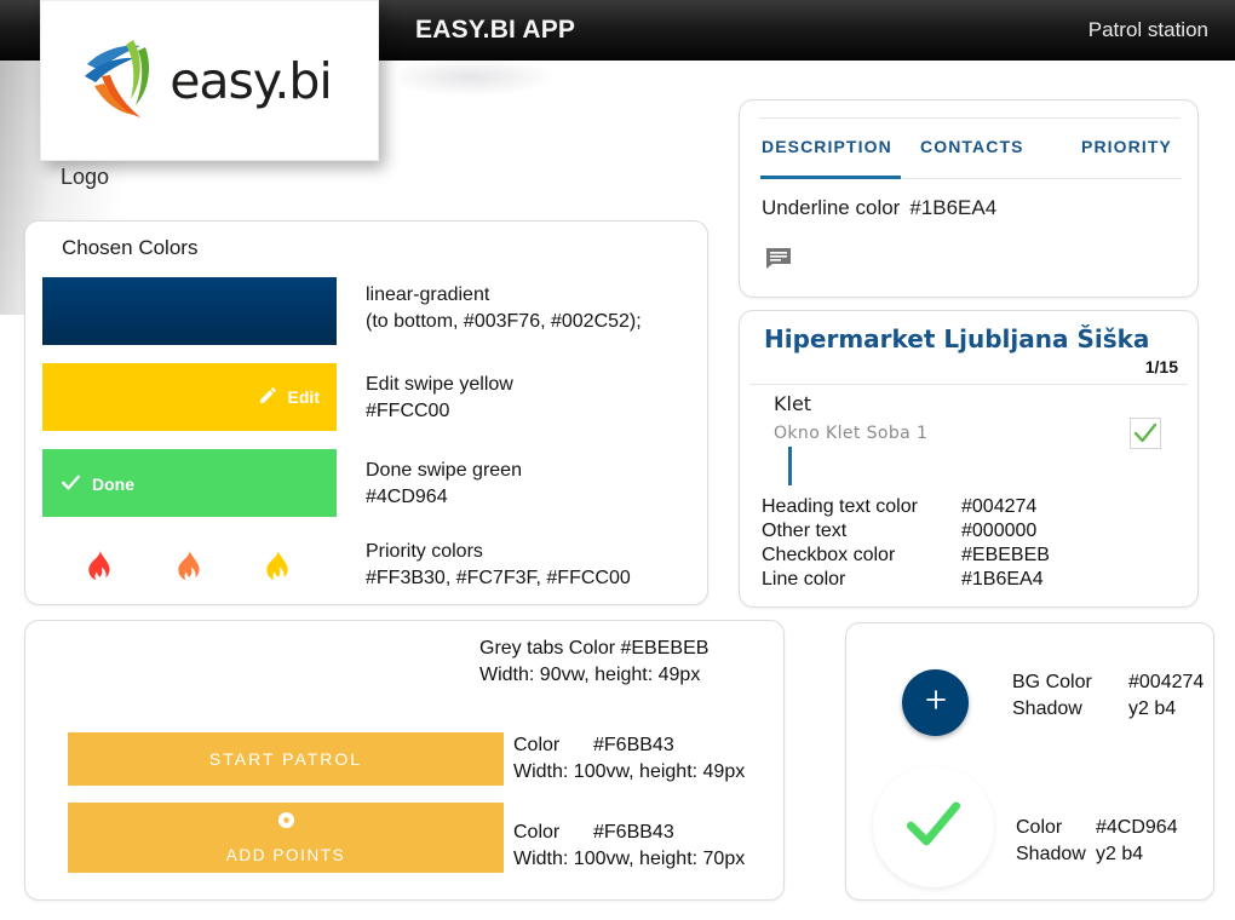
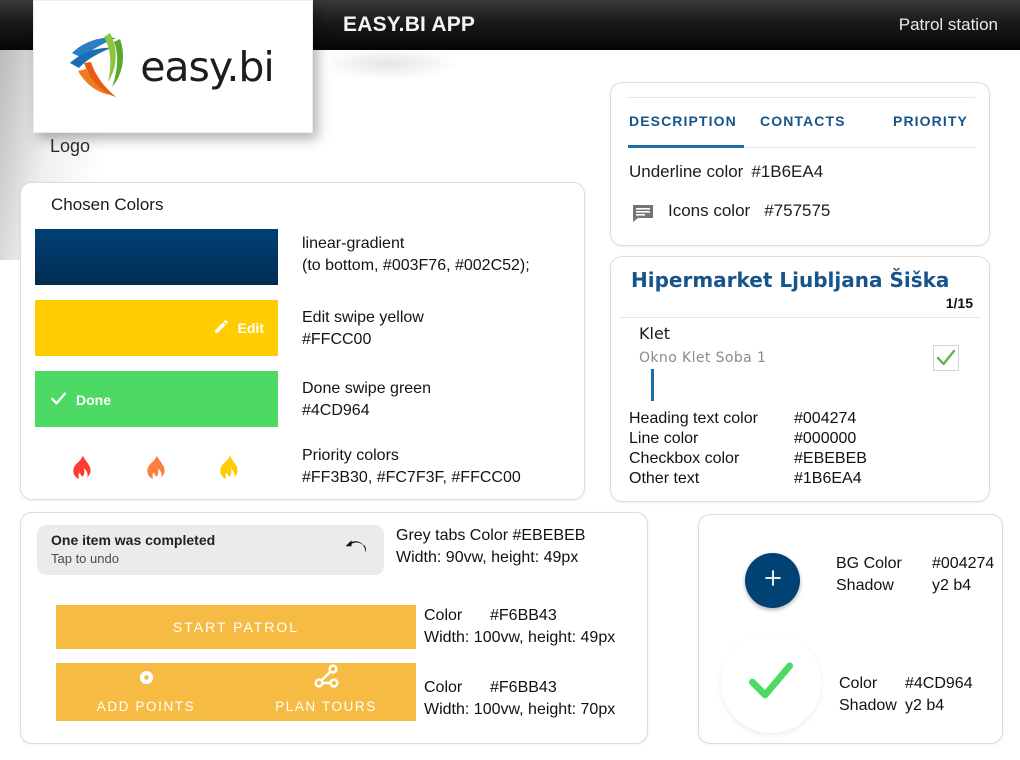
  EASY.BI APP
  Patrol station
  easy.bi
  Logo
  Chosen Colors
  Edit
  Done
  linear-gradient
  (to bottom, #003F76, #002C52);
  Edit swipe yellow
  #FFCC00
  Done swipe green
  #4CD964
  Priority colors
  #FF3B30, #FC7F3F, #FFCC00
  DESCRIPTION
  CONTACTS
  PRIORITY
  Underline color #1B6EA4
+ Icons color #757575
  Hipermarket Ljubljana Šiška
  1/15
  Klet
  Okno Klet Soba 1
  Heading text color
  #004274
- Other text
+ Line color
  #000000
  Checkbox color
  #EBEBEB
- Line color
+ Other text
  #1B6EA4
+ One item was completed
+ Tap to undo
  Grey tabs Color #EBEBEB
  Width: 90vw, height: 49px
  START PATROL
  Color
  #F6BB43
  Width: 100vw, height: 49px
  ADD POINTS
+ PLAN TOURS
  Color
  #F6BB43
  Width: 100vw, height: 70px
  BG Color
  #004274
  Shadow
  y2 b4
  Color
  #4CD964
  Shadow
  y2 b4
